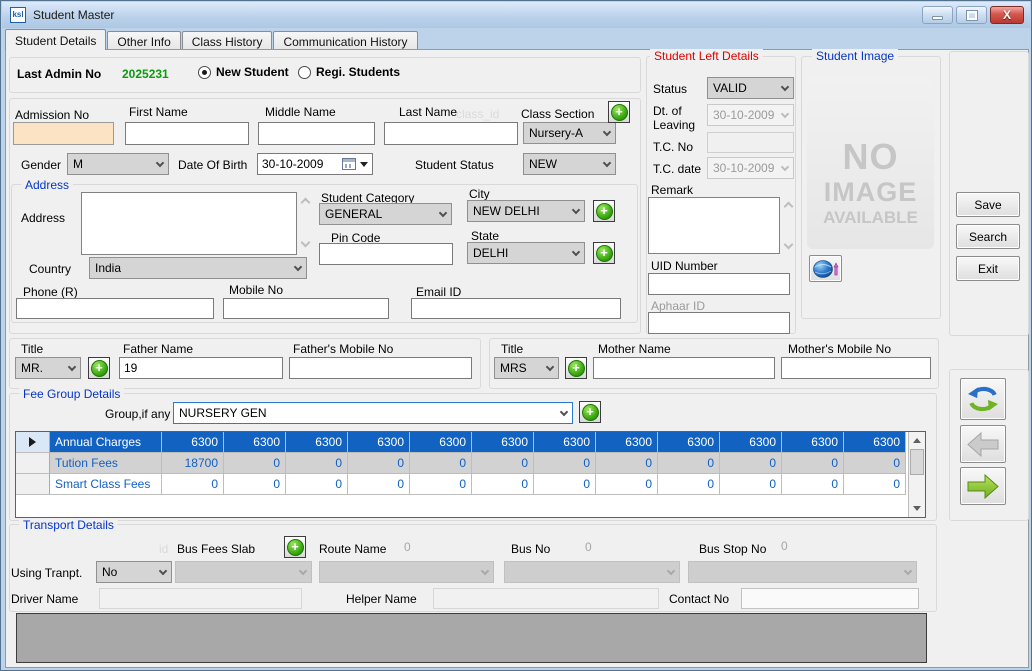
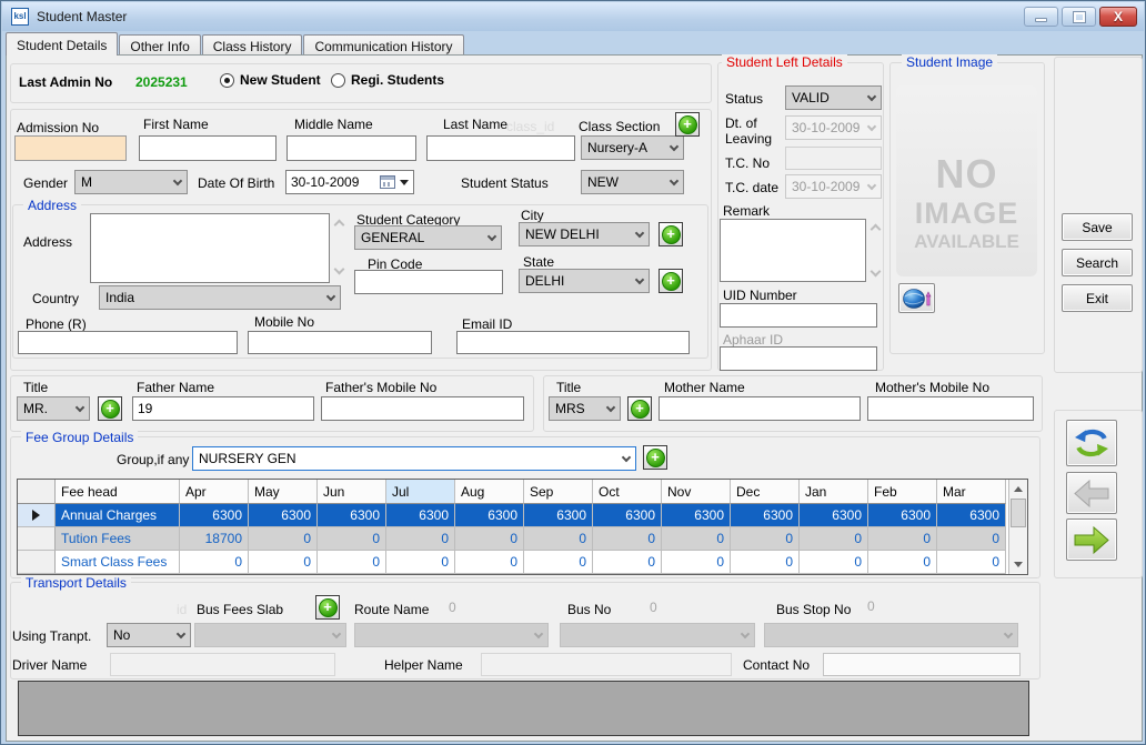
  ksl
  Student Master
  X
  Student Details
  Other Info
  Class History
  Communication History
  Last Admin No
  2025231
  New Student
  Regi. Students
  Admission No
  First Name
  Middle Name
  Last Name
  class_id
  Class Section
  +
  Nursery-A
  Gender
  M
  Date Of Birth
  30-10-2009
  Student Status
  NEW
  Address
  Address
  Student Category
  GENERAL
  City
  NEW DELHI
  +
  Pin Code
  State
  DELHI
  +
  Country
  India
  Phone (R)
  Mobile No
  Email ID
  Student Left Details
  Status
  VALID
  Dt. of Leaving
  30-10-2009
  T.C. No
  T.C. date
  30-10-2009
  Remark
  UID Number
  Aphaar ID
  Student Image
  NO
  IMAGE
  AVAILABLE
  Save
  Search
  Exit
  Title
  MR.
  +
  Father Name
  19
  Father's Mobile No
  Title
  MRS
  +
  Mother Name
  Mother's Mobile No
  Fee Group Details
  Group,if any
  NURSERY GEN
  +
+ Fee head
+ Apr
+ May
+ Jun
+ Jul
+ Aug
+ Sep
+ Oct
+ Nov
+ Dec
+ Jan
+ Feb
+ Mar
  Annual Charges
  6300
  6300
  6300
  6300
  6300
  6300
  6300
  6300
  6300
  6300
  6300
  6300
  Tution Fees
  18700
  0
  0
  0
  0
  0
  0
  0
  0
  0
  0
  0
  Smart Class Fees
  0
  0
  0
  0
  0
  0
  0
  0
  0
  0
  0
  0
  Transport Details
  Bus Fees Slab
  +
  Route Name
  0
  Bus No
  0
  Bus Stop No
  0
  Using Tranpt.
  No
  Driver Name
  Helper Name
  Contact No
